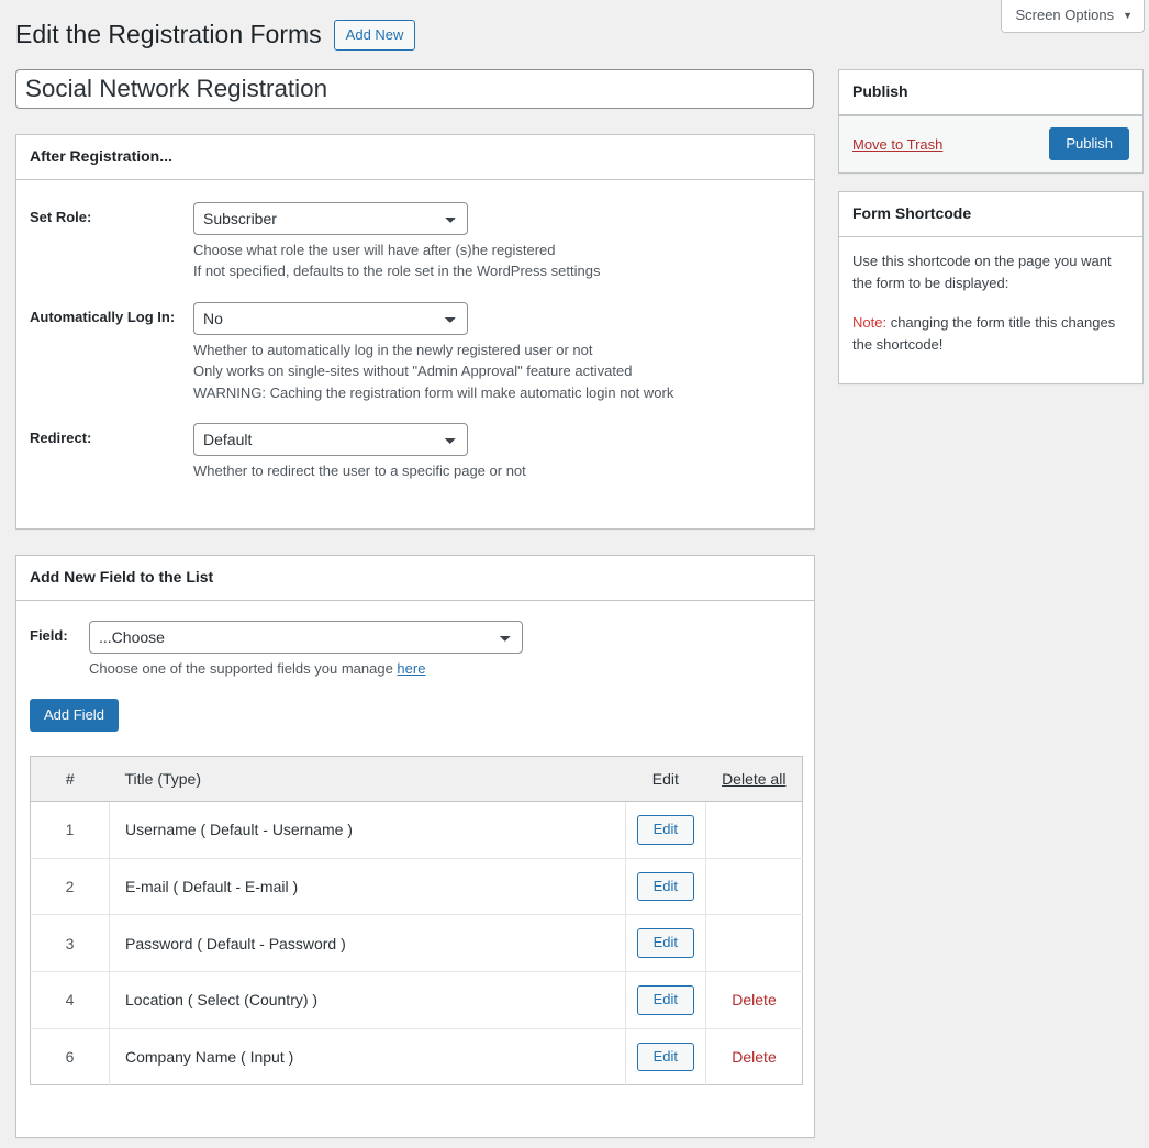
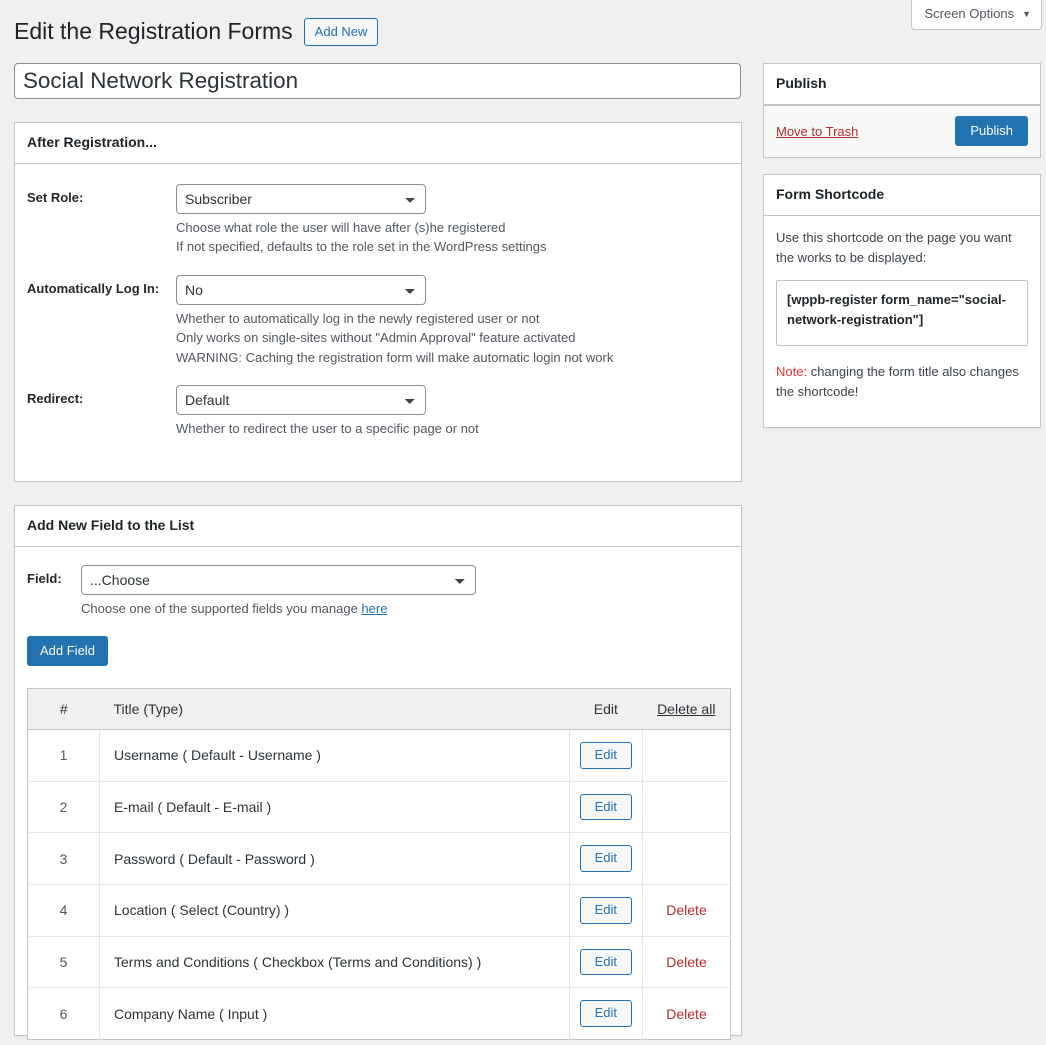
  Screen Options
  ▼
  Edit the Registration Forms
  Add New
  Social Network Registration
  After Registration...
  Set Role:
  Subscriber
  Choose what role the user will have after (s)he registered
  If not specified, defaults to the role set in the WordPress settings
  Automatically Log In:
  No
  Whether to automatically log in the newly registered user or not
  Only works on single-sites without "Admin Approval" feature activated
  WARNING: Caching the registration form will make automatic login not work
  Redirect:
  Default
  Whether to redirect the user to a specific page or not
  Add New Field to the List
  Field:
  ...Choose
  Choose one of the supported fields you manage here
  Add Field
  #	Title (Type)	Edit	Delete all
  1	Username ( Default - Username )	Edit
  2	E-mail ( Default - E-mail )	Edit
  3	Password ( Default - Password )	Edit
  4	Location ( Select (Country) )	Edit	Delete
+ 5	Terms and Conditions ( Checkbox (Terms and Conditions) )	Edit	Delete
  6	Company Name ( Input )	Edit	Delete
  Publish
  Move to Trash
  Publish
  Form Shortcode
- Use this shortcode on the page you want the form to be displayed:
+ Use this shortcode on the page you want the works to be displayed:
+ [wppb-register form_name="social-network-registration"]
- Note: changing the form title this changes the shortcode!
+ Note: changing the form title also changes the shortcode!
